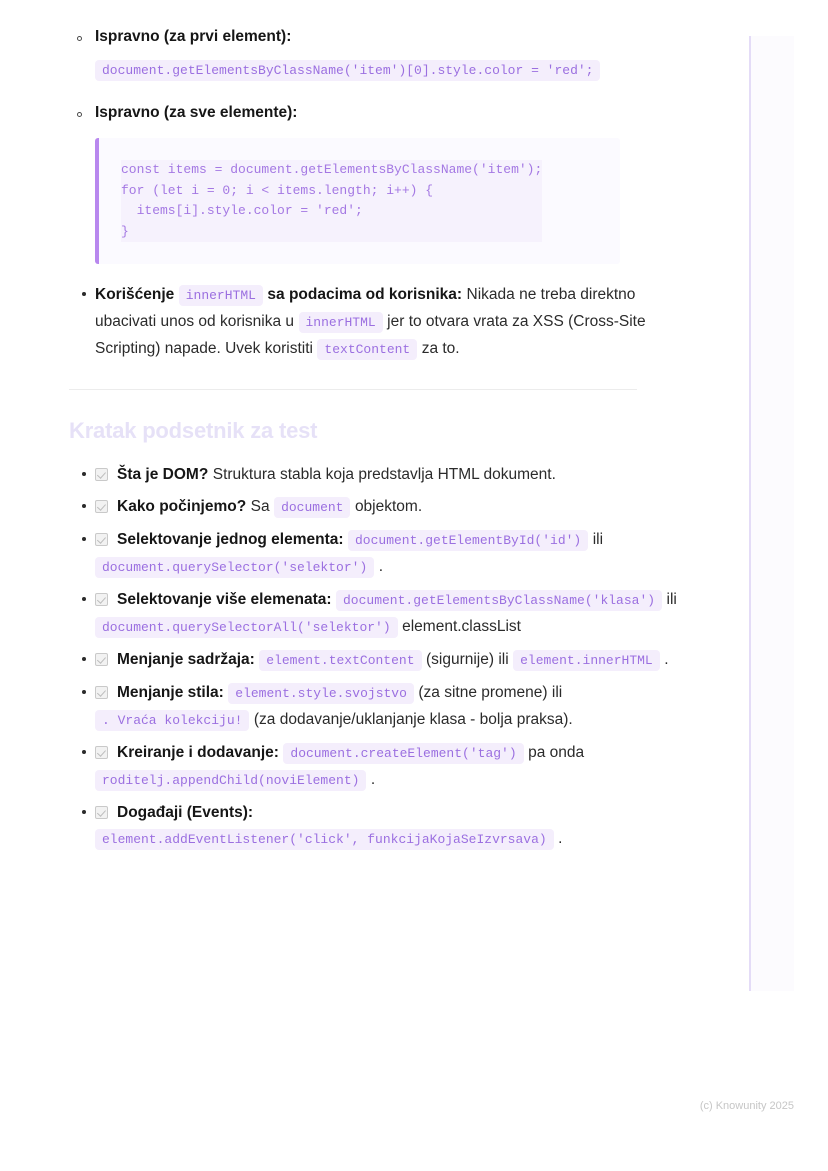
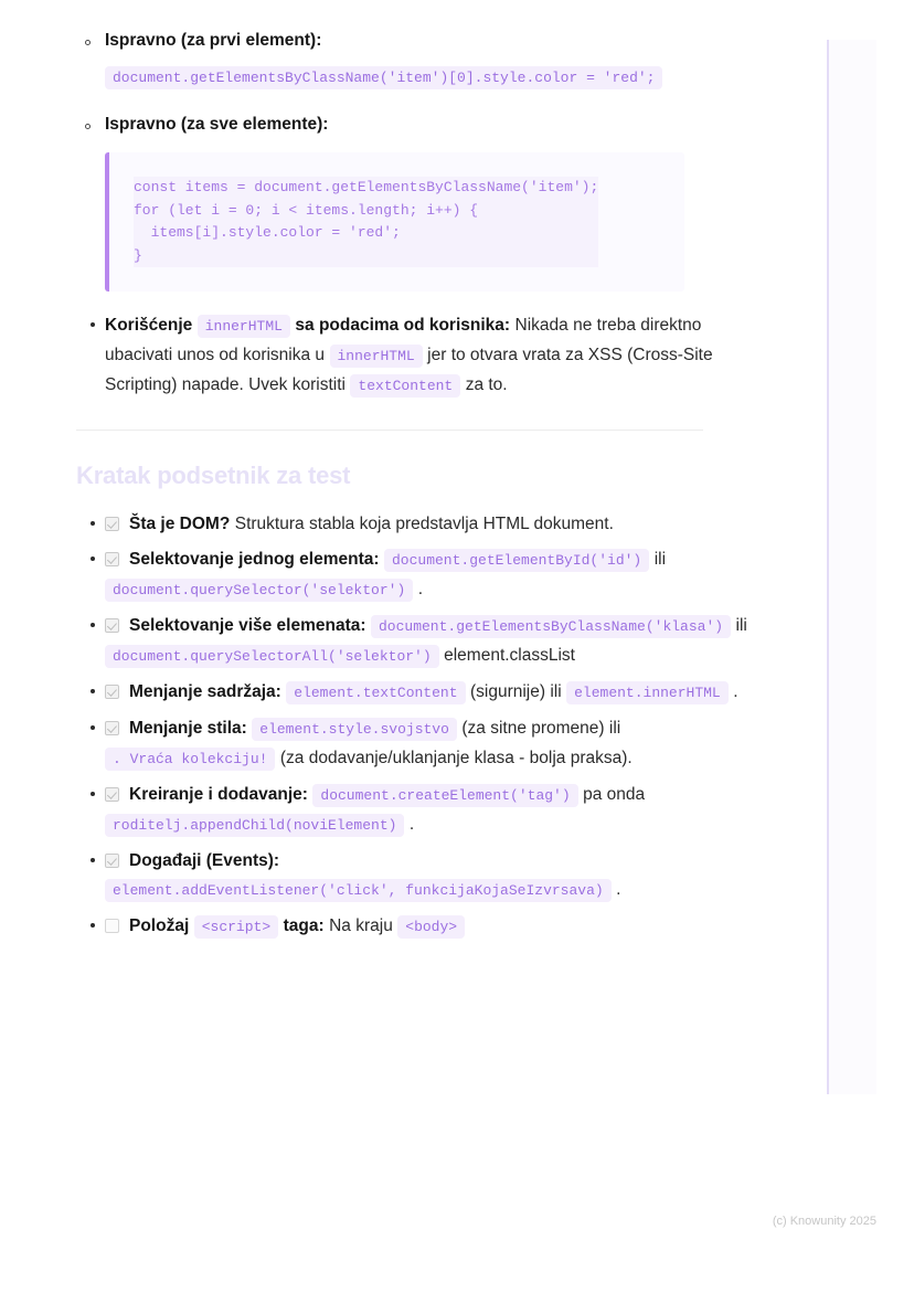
  Ispravno (za prvi element):
  document.getElementsByClassName('item')[0].style.color = 'red';
  Ispravno (za sve elemente):
  const items = document.getElementsByClassName('item');
  for (let i = 0; i < items.length; i++) {
  items[i].style.color = 'red';
  }
  Korišćenje innerHTML sa podacima od korisnika: Nikada ne treba direktno ubacivati unos od korisnika u innerHTML jer to otvara vrata za XSS (Cross-Site Scripting) napade. Uvek koristiti textContent za to.
  Kratak podsetnik za test
  Šta je DOM? Struktura stabla koja predstavlja HTML dokument.
- Kako počinjemo? Sa document objektom.
  Selektovanje jednog elementa: document.getElementById('id') ili document.querySelector('selektor') .
  Selektovanje više elemenata: document.getElementsByClassName('klasa') ili document.querySelectorAll('selektor') element.classList
  Menjanje sadržaja: element.textContent (sigurnije) ili element.innerHTML .
  Menjanje stila: element.style.svojstvo (za sitne promene) ili . Vraća kolekciju! (za dodavanje/uklanjanje klasa - bolja praksa).
  Kreiranje i dodavanje: document.createElement('tag') pa onda roditelj.appendChild(noviElement) .
  Događaji (Events): element.addEventListener('click', funkcijaKojaSeIzvrsava) .
+ Položaj <script> taga: Na kraju <body>
  (c) Knowunity 2025
